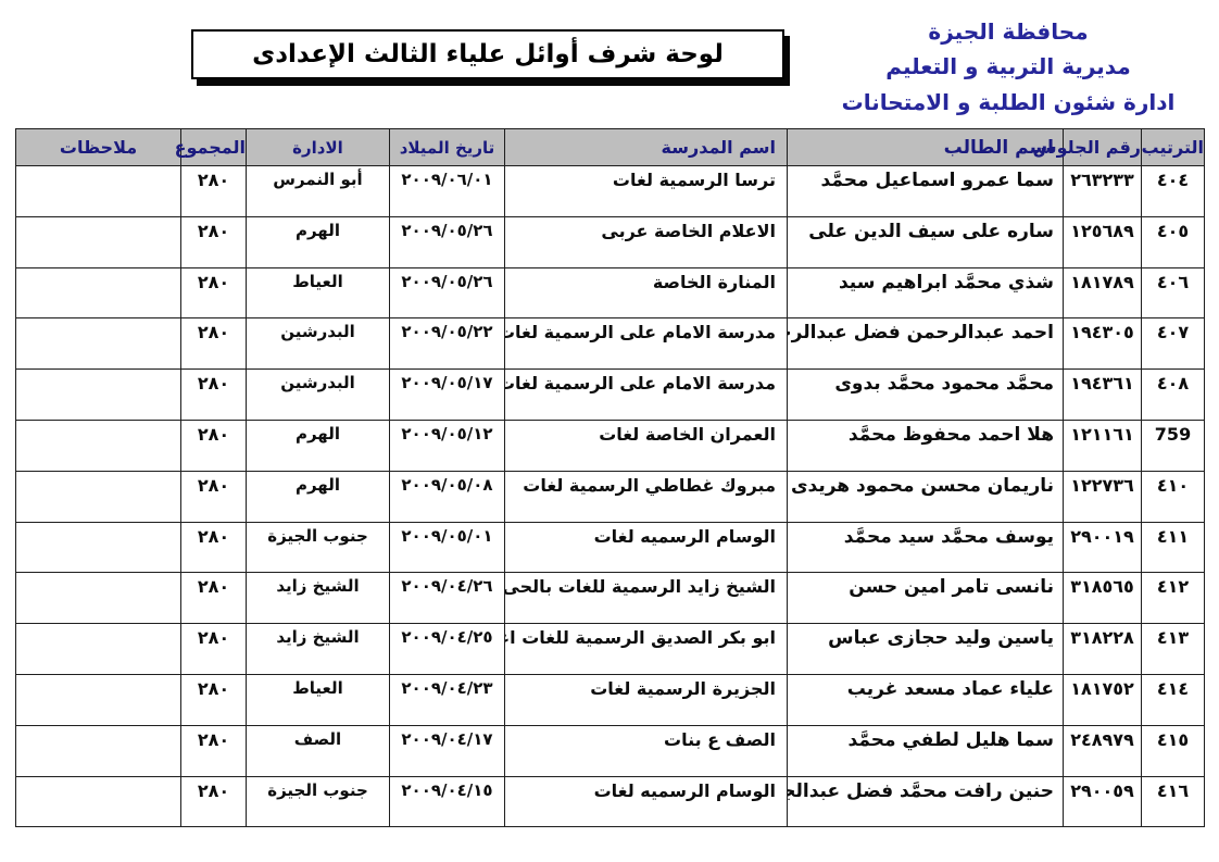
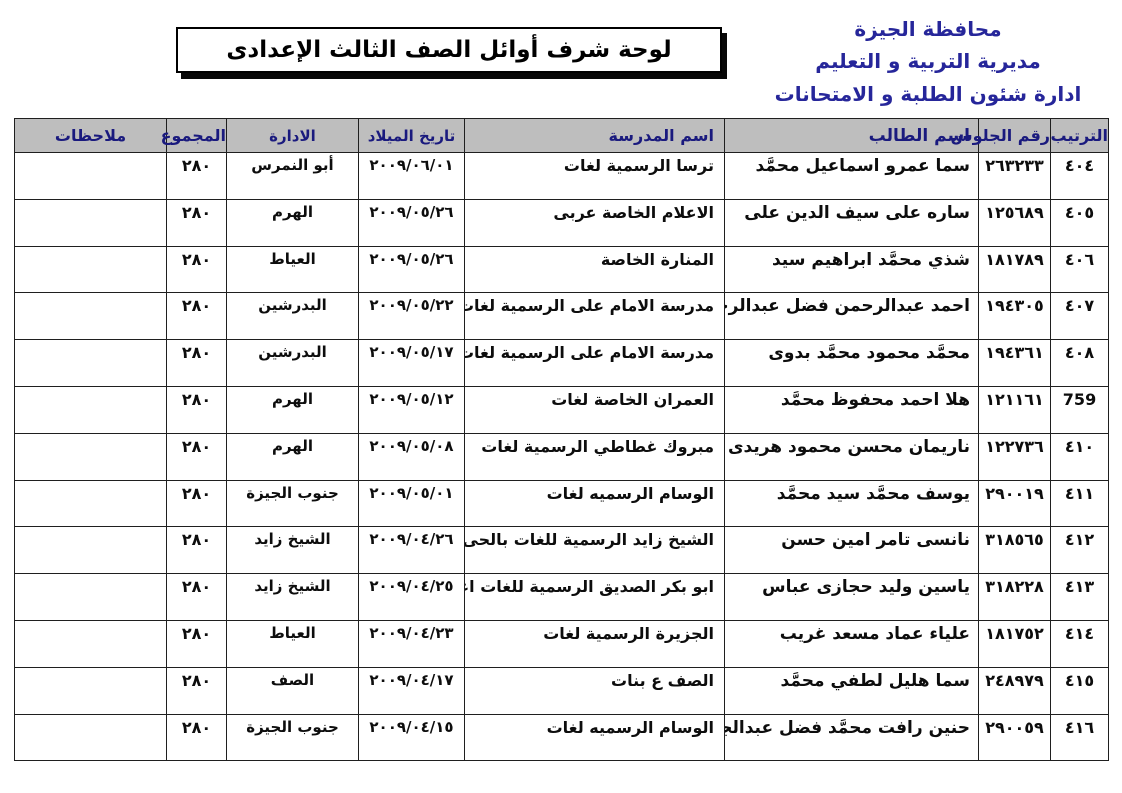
  محافظة الجيزة
  مديرية التربية و التعليم
  ادارة شئون الطلبة و الامتحانات
- لوحة شرف أوائل علياء الثالث الإعدادى
+ لوحة شرف أوائل الصف الثالث الإعدادى
  الترتيب	رقم الجلو	اسم الطالب	اسم المدرسة	تاريخ الميلاد	الادارة	المجموع	ملاحظات
  ٤٠٤	٢٦٣٢٣٣	سما عمرو اسماعيل محمَّد	ترسا الرسمية لغات	٢٠٠٩/٠٦/٠١	أبو النمرس	٢٨٠
  ٤٠٥	١٢٥٦٨٩	ساره على سيف الدين على	الاعلام الخاصة عربى	٢٠٠٩/٠٥/٢٦	الهرم	٢٨٠
  ٤٠٦	١٨١٧٨٩	شذي محمَّد ابراهيم سيد	المنارة الخاصة	٢٠٠٩/٠٥/٢٦	العياط	٢٨٠
  ٤٠٧	١٩٤٣٠٥	احمد عبدالرحمن فضل عبدالر	مدرسة الامام على الرسمية لغات	٢٠٠٩/٠٥/٢٢	البدرشين	٢٨٠
  ٤٠٨	١٩٤٣٦١	محمَّد محمود محمَّد بدوى	مدرسة الامام على الرسمية لغات	٢٠٠٩/٠٥/١٧	البدرشين	٢٨٠
  759	١٢١١٦١	هلا احمد محفوظ محمَّد	العمران الخاصة لغات	٢٠٠٩/٠٥/١٢	الهرم	٢٨٠
  ٤١٠	١٢٢٧٣٦	ناريمان محسن محمود هريدى	مبروك غطاطي الرسمية لغات	٢٠٠٩/٠٥/٠٨	الهرم	٢٨٠
  ٤١١	٢٩٠٠١٩	يوسف محمَّد سيد محمَّد	الوسام الرسميه لغات	٢٠٠٩/٠٥/٠١	جنوب الجيزة	٢٨٠
  ٤١٢	٣١٨٥٦٥	نانسى تامر امين حسن	الشيخ زايد الرسمية للغات بالحى	٢٠٠٩/٠٤/٢٦	الشيخ زايد	٢٨٠
  ٤١٣	٣١٨٢٢٨	ياسين وليد حجازى عباس	ابو بكر الصديق الرسمية للغات اع	٢٠٠٩/٠٤/٢٥	الشيخ زايد	٢٨٠
  ٤١٤	١٨١٧٥٢	علياء عماد مسعد غريب	الجزيرة الرسمية لغات	٢٠٠٩/٠٤/٢٣	العياط	٢٨٠
  ٤١٥	٢٤٨٩٧٩	سما هليل لطفي محمَّد	الصف ع بنات	٢٠٠٩/٠٤/١٧	الصف	٢٨٠
  ٤١٦	٢٩٠٠٥٩	حنين رافت محمَّد فضل عبدالج	الوسام الرسميه لغات	٢٠٠٩/٠٤/١٥	جنوب الجيزة	٢٨٠
